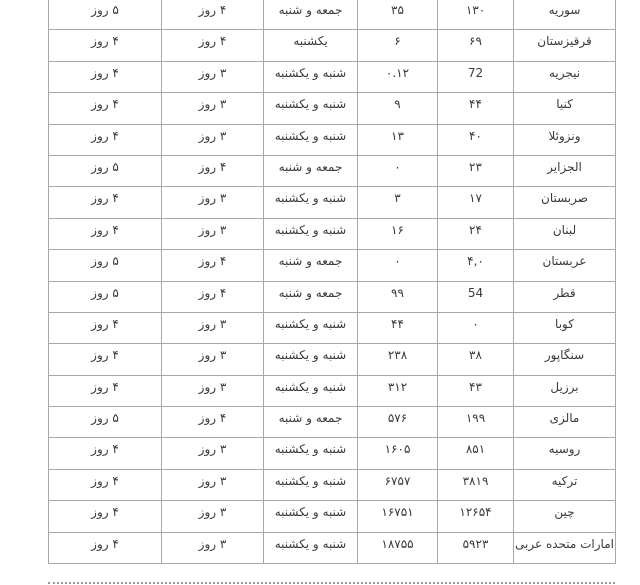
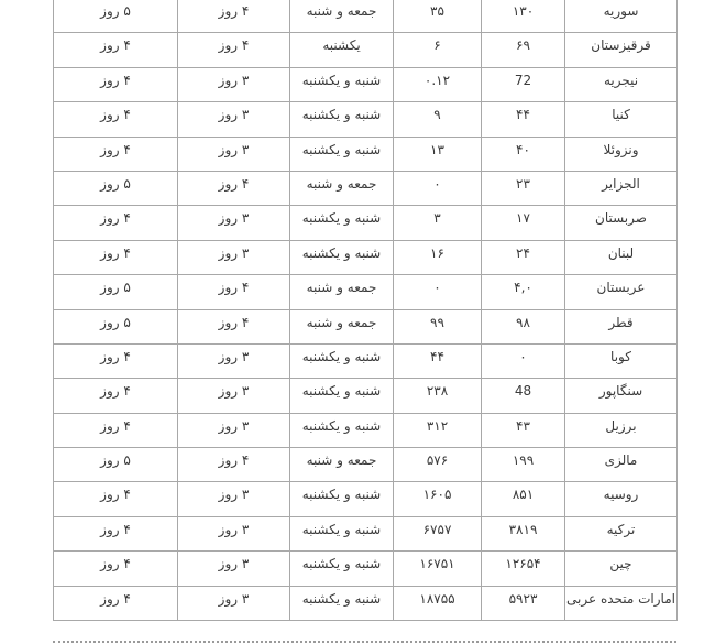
  سوریه	۱۳۰	۳۵	جمعه و شنبه	۴ روز	۵ روز
  قرقیزستان	۶۹	۶	یکشنبه	۴ روز	۴ روز
  نیجریه	72	۰.۱۲	شنبه و یکشنبه	۳ روز	۴ روز
  کنیا	۴۴	۹	شنبه و یکشنبه	۳ روز	۴ روز
  ونزوئلا	۴۰	۱۳	شنبه و یکشنبه	۳ روز	۴ روز
  الجزایر	۲۳	۰	جمعه و شنبه	۴ روز	۵ روز
  صربستان	۱۷	۳	شنبه و یکشنبه	۳ روز	۴ روز
  لبنان	۲۴	۱۶	شنبه و یکشنبه	۳ روز	۴ روز
  عربستان	۴,۰	۰	جمعه و شنبه	۴ روز	۵ روز
- قطر	54	۹۹	جمعه و شنبه	۴ روز	۵ روز
+ قطر	۹۸	۹۹	جمعه و شنبه	۴ روز	۵ روز
  کوبا	۰	۴۴	شنبه و یکشنبه	۳ روز	۴ روز
- سنگاپور	۳۸	۲۳۸	شنبه و یکشنبه	۳ روز	۴ روز
+ سنگاپور	48	۲۳۸	شنبه و یکشنبه	۳ روز	۴ روز
  برزیل	۴۳	۳۱۲	شنبه و یکشنبه	۳ روز	۴ روز
  مالزی	۱۹۹	۵۷۶	جمعه و شنبه	۴ روز	۵ روز
  روسیه	۸۵۱	۱۶۰۵	شنبه و یکشنبه	۳ روز	۴ روز
  ترکیه	۳۸۱۹	۶۷۵۷	شنبه و یکشنبه	۳ روز	۴ روز
  چین	۱۲۶۵۴	۱۶۷۵۱	شنبه و یکشنبه	۳ روز	۴ روز
  امارات متحده عربی	۵۹۲۳	۱۸۷۵۵	شنبه و یکشنبه	۳ روز	۴ روز
